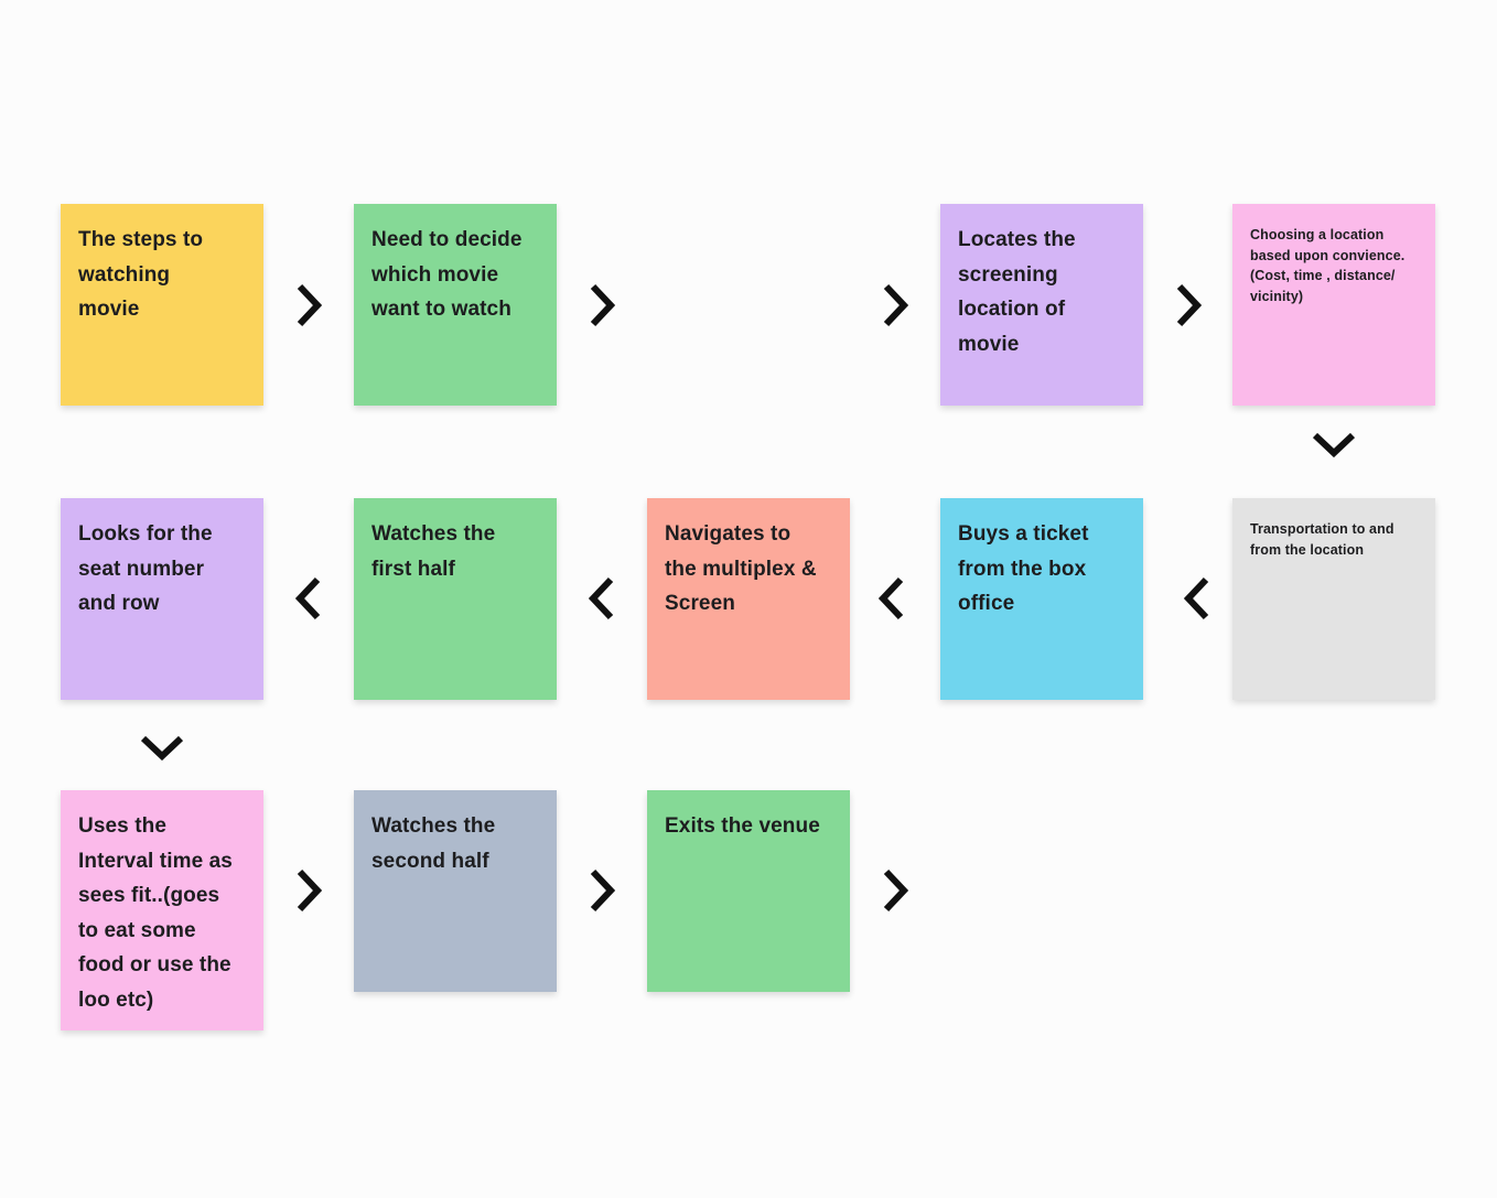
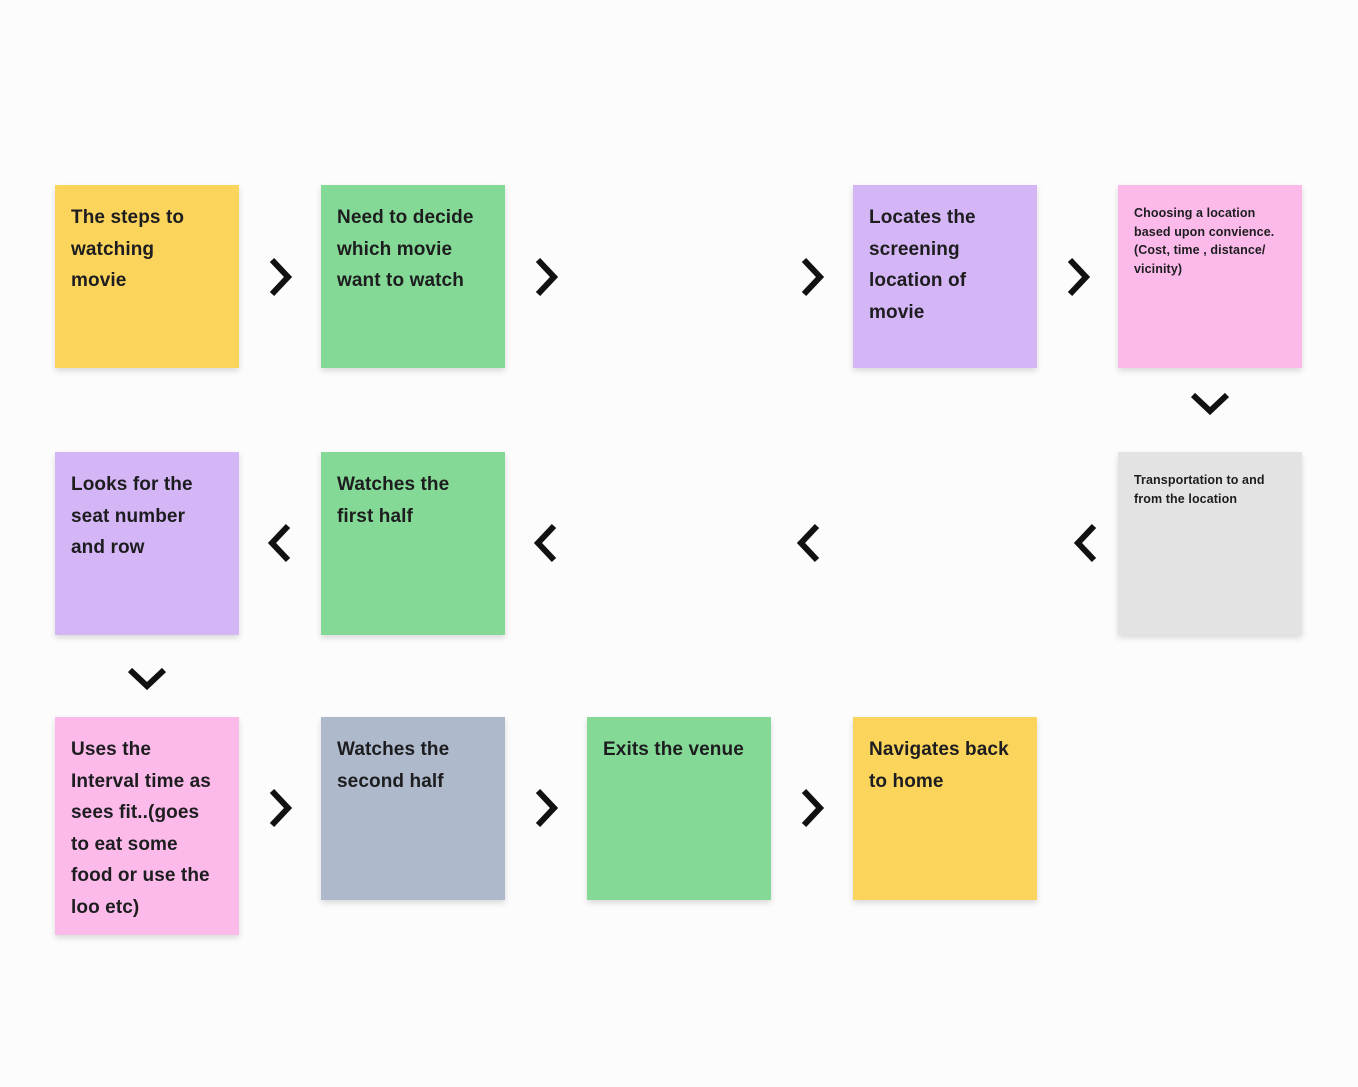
  The steps to
  watching
  movie
  Need to decide
  which movie
  want to watch
  Locates the
  screening
  location of
  movie
  Choosing a location
  based upon convience.
  (Cost, time , distance/
  vicinity)
  Looks for the
  seat number
  and row
  Watches the
  first half
- Navigates to
- the multiplex &
- Screen
- Buys a ticket
- from the box
- office
  Transportation to and
  from the location
  Uses the
  Interval time as
  sees fit..(goes
  to eat some
  food or use the
  loo etc)
  Watches the
  second half
  Exits the venue
+ Navigates back
+ to home
